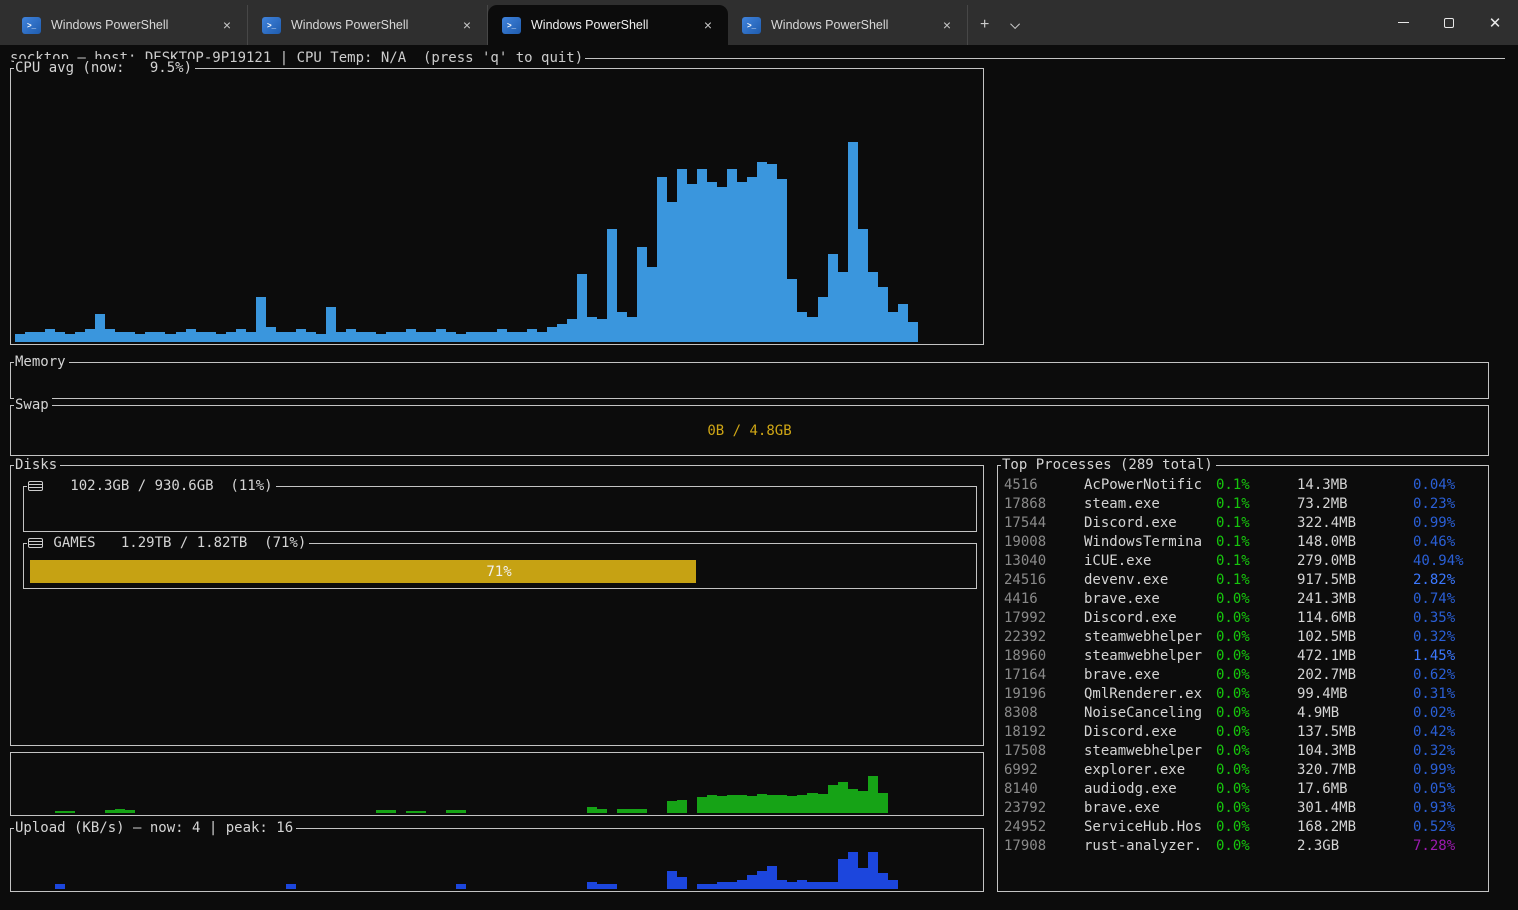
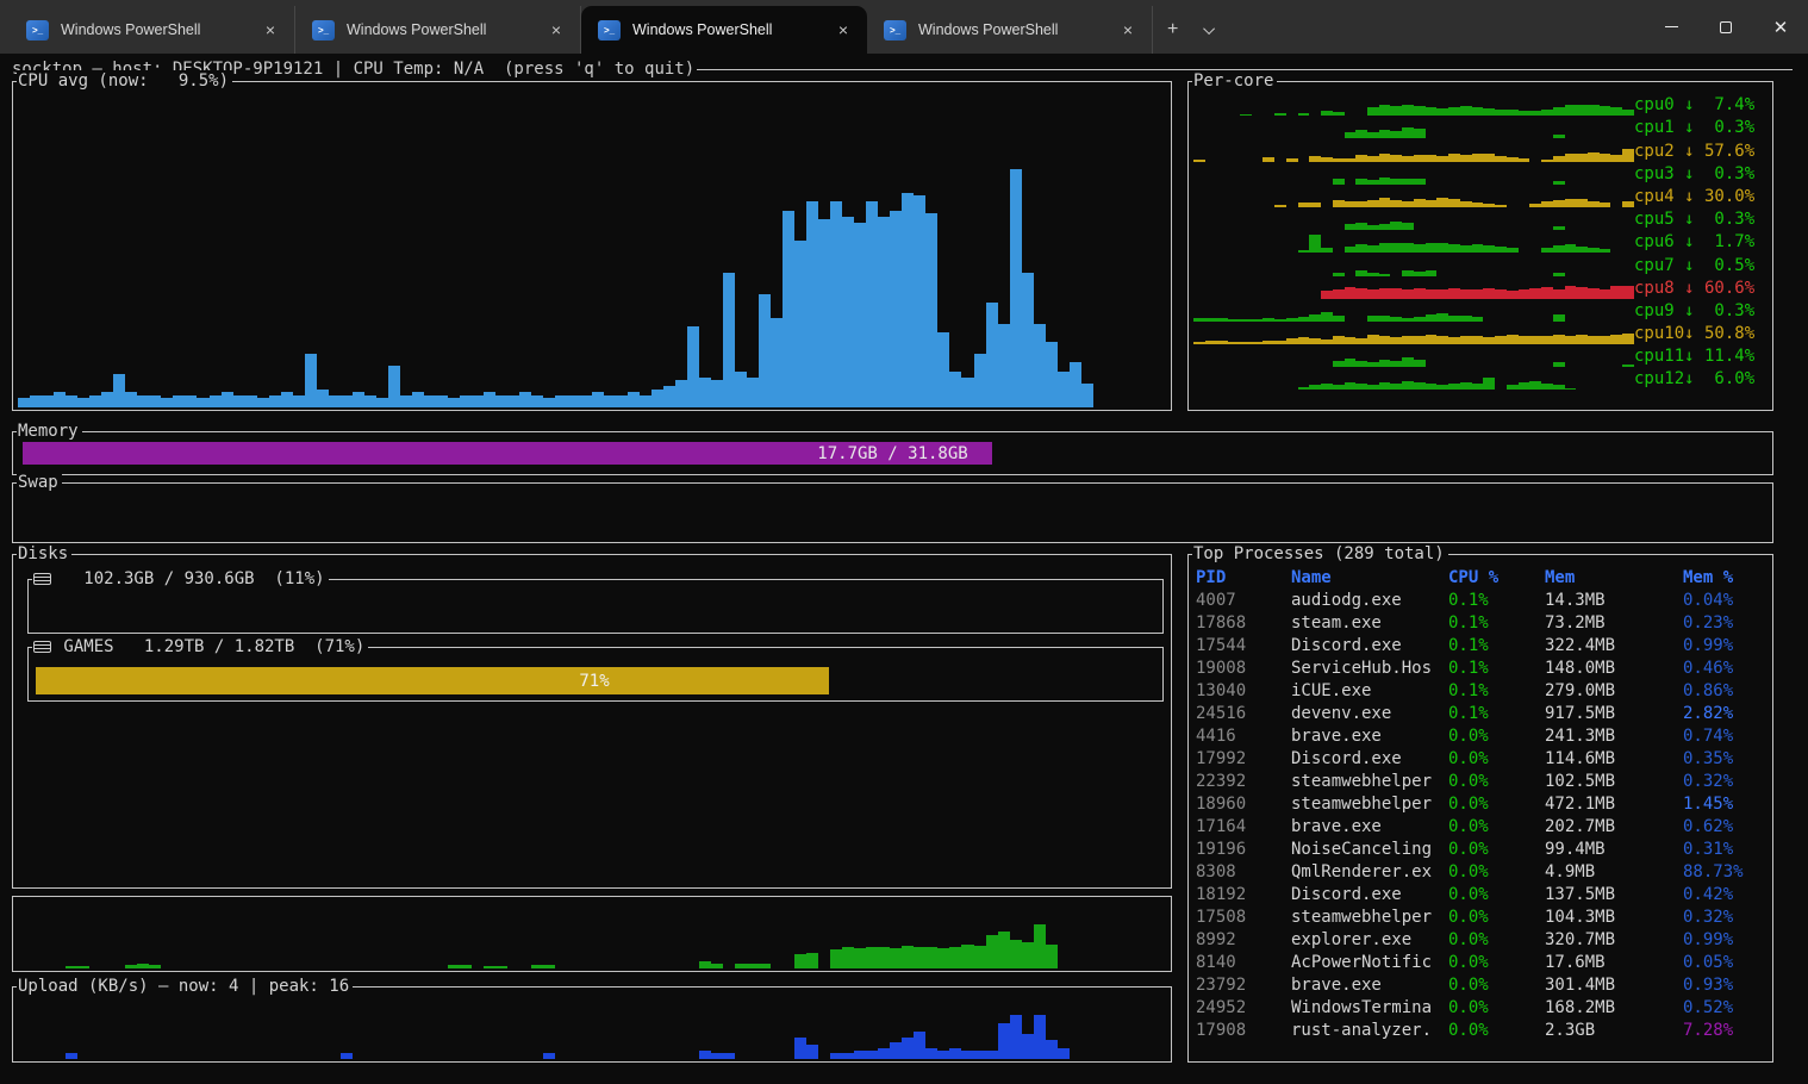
  >_
  Windows PowerShell
  ×
  >_
  Windows PowerShell
  ×
  >_
  Windows PowerShell
  ×
  >_
  Windows PowerShell
  ×
  +
  ✕
  socktop — host: DESKTOP-9P19121 | CPU Temp: N/A (press 'q' to quit)
  CPU avg (now: 9.5%)
+ Per-core
+ cpu0 ↓ 7.4%
+ cpu1 ↓ 0.3%
+ cpu2 ↓ 57.6%
+ cpu3 ↓ 0.3%
+ cpu4 ↓ 30.0%
+ cpu5 ↓ 0.3%
+ cpu6 ↓ 1.7%
+ cpu7 ↓ 0.5%
+ cpu8 ↓ 60.6%
+ cpu9 ↓ 0.3%
+ cpu10↓ 50.8%
+ cpu11↓ 11.4%
+ cpu12↓ 6.0%
  Memory
+ 17.7GB / 31.8GB
  Swap
- 0B / 4.8GB
  Disks
  102.3GB / 930.6GB (11%)
  GAMES 1.29TB / 1.82TB (71%)
  71%
  Upload (KB/s) — now: 4 | peak: 16
  Top Processes (289 total)
+ PID
+ Name
+ CPU %
+ Mem
+ Mem %
- 4516
+ 4007
- AcPowerNotific
+ audiodg.exe
  0.1%
  14.3MB
  0.04%
  17868
  steam.exe
  0.1%
  73.2MB
  0.23%
  17544
  Discord.exe
  0.1%
  322.4MB
  0.99%
  19008
- WindowsTermina
+ ServiceHub.Hos
  0.1%
  148.0MB
  0.46%
  13040
  iCUE.exe
  0.1%
  279.0MB
- 40.94%
+ 0.86%
  24516
  devenv.exe
  0.1%
  917.5MB
  2.82%
  4416
  brave.exe
  0.0%
  241.3MB
  0.74%
  17992
  Discord.exe
  0.0%
  114.6MB
  0.35%
  22392
  steamwebhelper
  0.0%
  102.5MB
  0.32%
  18960
  steamwebhelper
  0.0%
  472.1MB
  1.45%
  17164
  brave.exe
  0.0%
  202.7MB
  0.62%
  19196
- QmlRenderer.ex
+ NoiseCanceling
  0.0%
  99.4MB
  0.31%
  8308
- NoiseCanceling
+ QmlRenderer.ex
  0.0%
  4.9MB
- 0.02%
+ 88.73%
  18192
  Discord.exe
  0.0%
  137.5MB
  0.42%
  17508
  steamwebhelper
  0.0%
  104.3MB
  0.32%
- 6992
+ 8992
  explorer.exe
  0.0%
  320.7MB
  0.99%
  8140
- audiodg.exe
+ AcPowerNotific
  0.0%
  17.6MB
  0.05%
  23792
  brave.exe
  0.0%
  301.4MB
  0.93%
  24952
- ServiceHub.Hos
+ WindowsTermina
  0.0%
  168.2MB
  0.52%
  17908
  rust-analyzer.
  0.0%
  2.3GB
  7.28%
